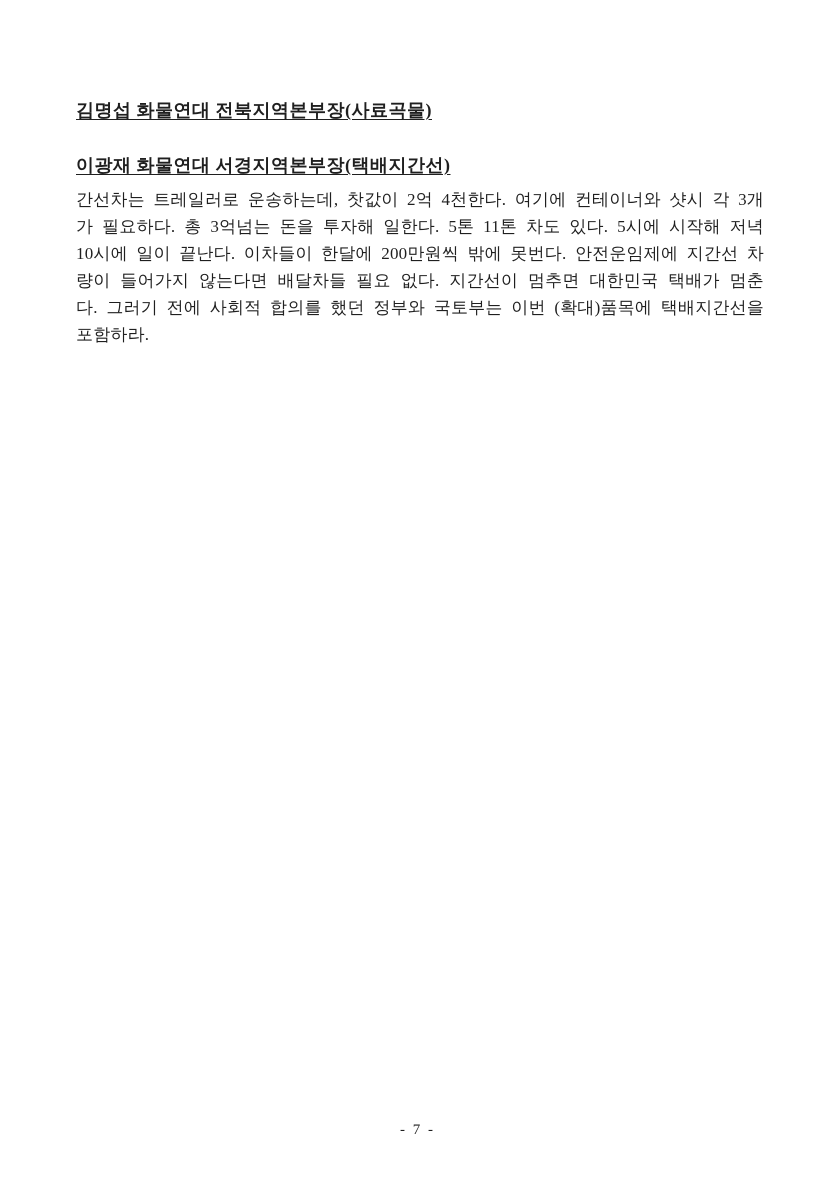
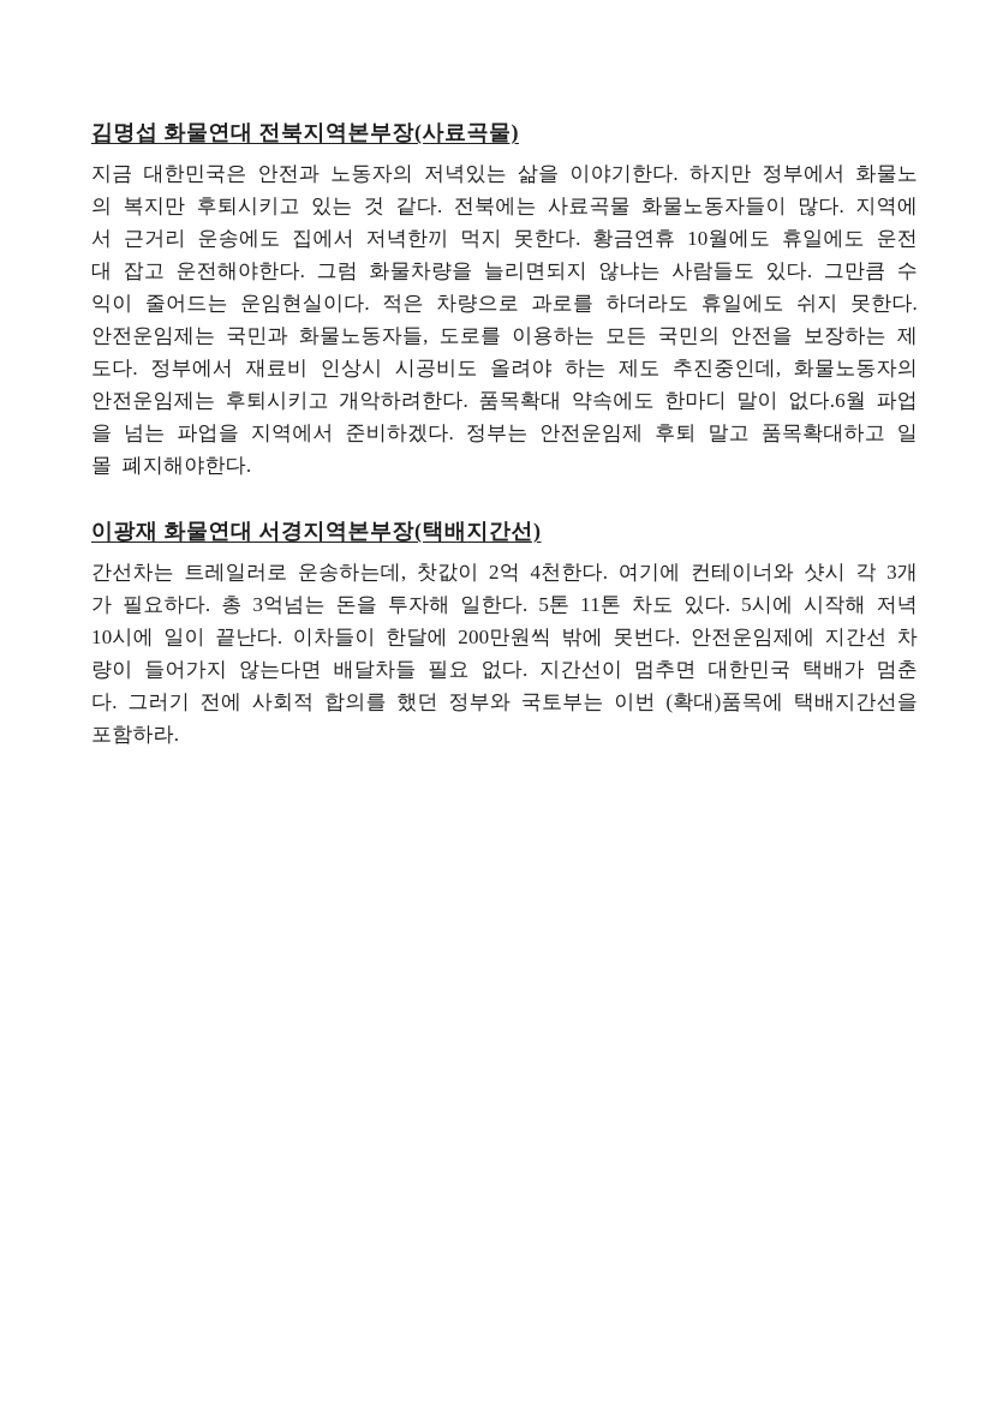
  김명섭 화물연대 전북지역본부장(사료곡물)
+ 지금 대한민국은 안전과 노동자의 저녁있는 삶을 이야기한다. 하지만 정부에서 화물노의 복지만 후퇴시키고 있는 것 같다. 전북에는 사료곡물 화물노동자들이 많다. 지역에서 근거리 운송에도 집에서 저녁한끼 먹지 못한다. 황금연휴 10월에도 휴일에도 운전대 잡고 운전해야한다. 그럼 화물차량을 늘리면되지 않냐는 사람들도 있다. 그만큼 수익이 줄어드는 운임현실이다. 적은 차량으로 과로를 하더라도 휴일에도 쉬지 못한다. 안전운임제는 국민과 화물노동자들, 도로를 이용하는 모든 국민의 안전을 보장하는 제도다. 정부에서 재료비 인상시 시공비도 올려야 하는 제도 추진중인데, 화물노동자의 안전운임제는 후퇴시키고 개악하려한다. 품목확대 약속에도 한마디 말이 없다.6월 파업을 넘는 파업을 지역에서 준비하겠다. 정부는 안전운임제 후퇴 말고 품목확대하고 일몰 폐지해야한다.
  이광재 화물연대 서경지역본부장(택배지간선)
  간선차는 트레일러로 운송하는데, 찻값이 2억 4천한다. 여기에 컨테이너와 샷시 각 3개가 필요하다. 총 3억넘는 돈을 투자해 일한다. 5톤 11톤 차도 있다. 5시에 시작해 저녁 10시에 일이 끝난다. 이차들이 한달에 200만원씩 밖에 못번다. 안전운임제에 지간선 차량이 들어가지 않는다면 배달차들 필요 없다. 지간선이 멈추면 대한민국 택배가 멈춘다. 그러기 전에 사회적 합의를 했던 정부와 국토부는 이번 (확대)품목에 택배지간선을 포함하라.
- - 7 -
